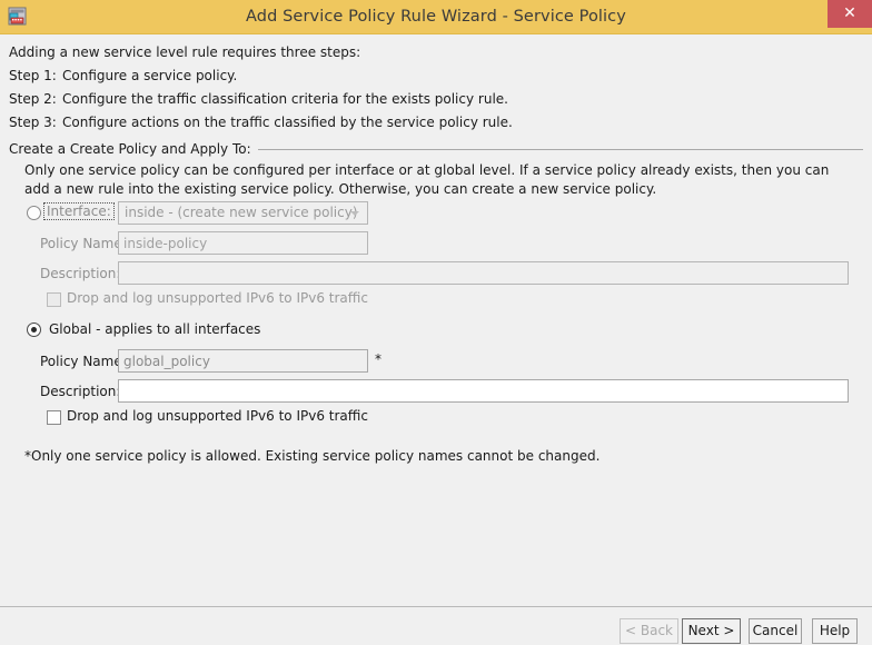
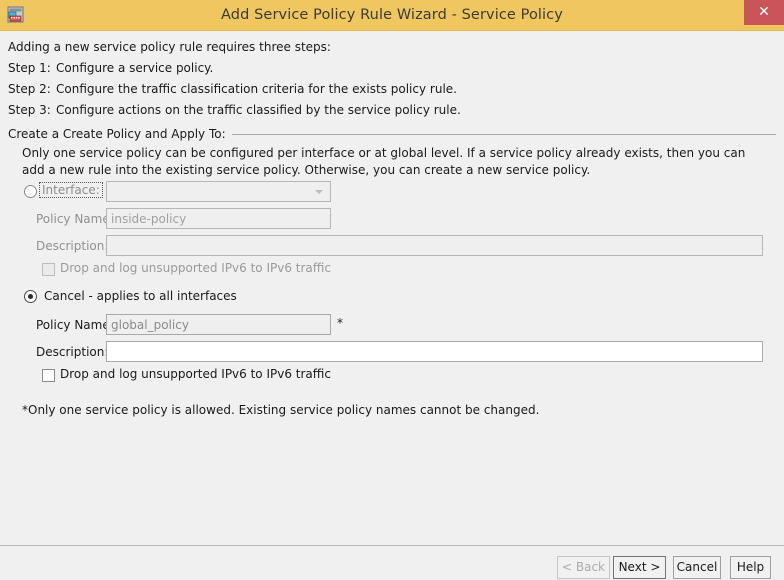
  Add Service Policy Rule Wizard - Service Policy
  ✕
- Adding a new service level rule requires three steps:
+ Adding a new service policy rule requires three steps:
  Step 1: Configure a service policy.
  Step 2: Configure the traffic classification criteria for the exists policy rule.
  Step 3: Configure actions on the traffic classified by the service policy rule.
  Create a Create Policy and Apply To:
  Only one service policy can be configured per interface or at global level. If a service policy already exists, then you can add a new rule into the existing service policy. Otherwise, you can create a new service policy.
  Interface:
- inside - (create new service policy)
  Policy Nam
  inside-policy
  Description
  Drop and log unsupported IPv6 to IPv6 traffic
- Global - applies to all interfaces
+ Cancel - applies to all interfaces
  Policy Nam
  global_policy
  *
  Description
  Drop and log unsupported IPv6 to IPv6 traffic
  *Only one service policy is allowed. Existing service policy names cannot be changed.
  < Back
  Next >
  Cancel
  Help
